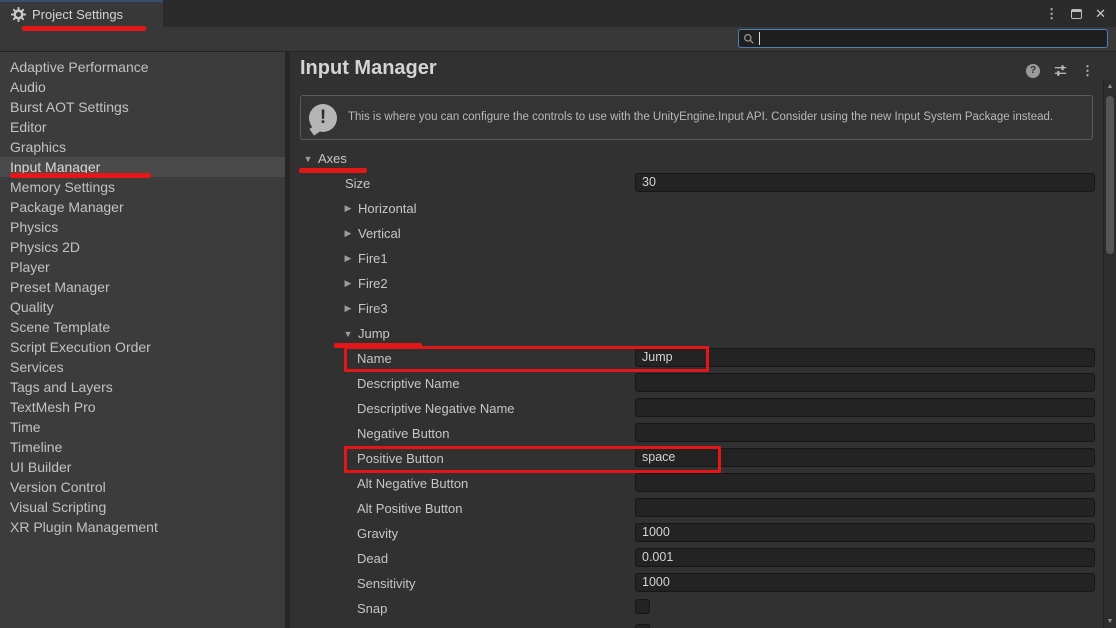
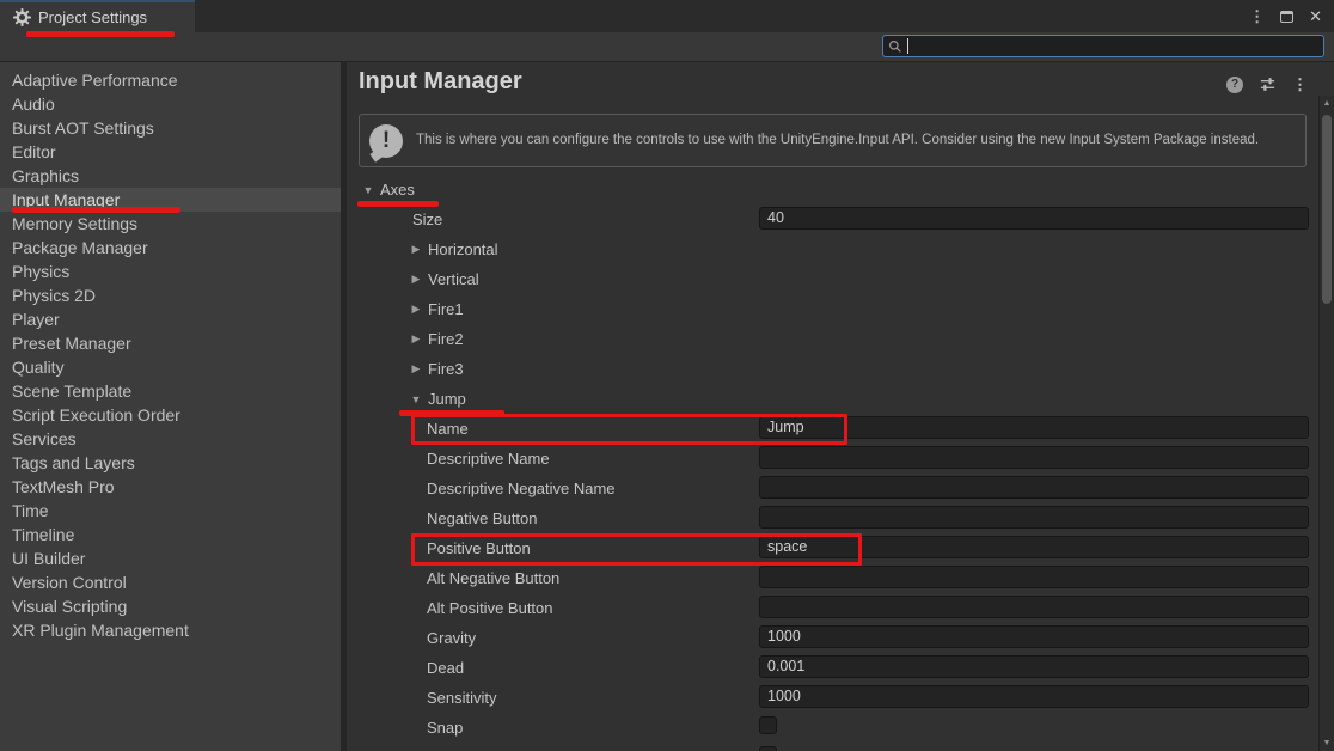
  Project Settings
  ⋮
  ✕
  Adaptive Performance
  Audio
  Burst AOT Settings
  Editor
  Graphics
  Input Manager
  Memory Settings
  Package Manager
  Physics
  Physics 2D
  Player
  Preset Manager
  Quality
  Scene Template
  Script Execution Order
  Services
  Tags and Layers
  TextMesh Pro
  Time
  Timeline
  UI Builder
  Version Control
  Visual Scripting
  XR Plugin Management
  Input Manager
  ?
  ⋮
  !
  This is where you can configure the controls to use with the UnityEngine.Input API. Consider using the new Input System Package instead.
  ▼
  Axes
  Size
- 30
+ 40
  ▶
  Horizontal
  ▶
  Vertical
  ▶
  Fire1
  ▶
  Fire2
  ▶
  Fire3
  ▼
  Jump
  Name
  Jump
  Descriptive Name
  Descriptive Negative Name
  Negative Button
  Positive Button
  space
  Alt Negative Button
  Alt Positive Button
  Gravity
  1000
  Dead
  0.001
  Sensitivity
  1000
  Snap
